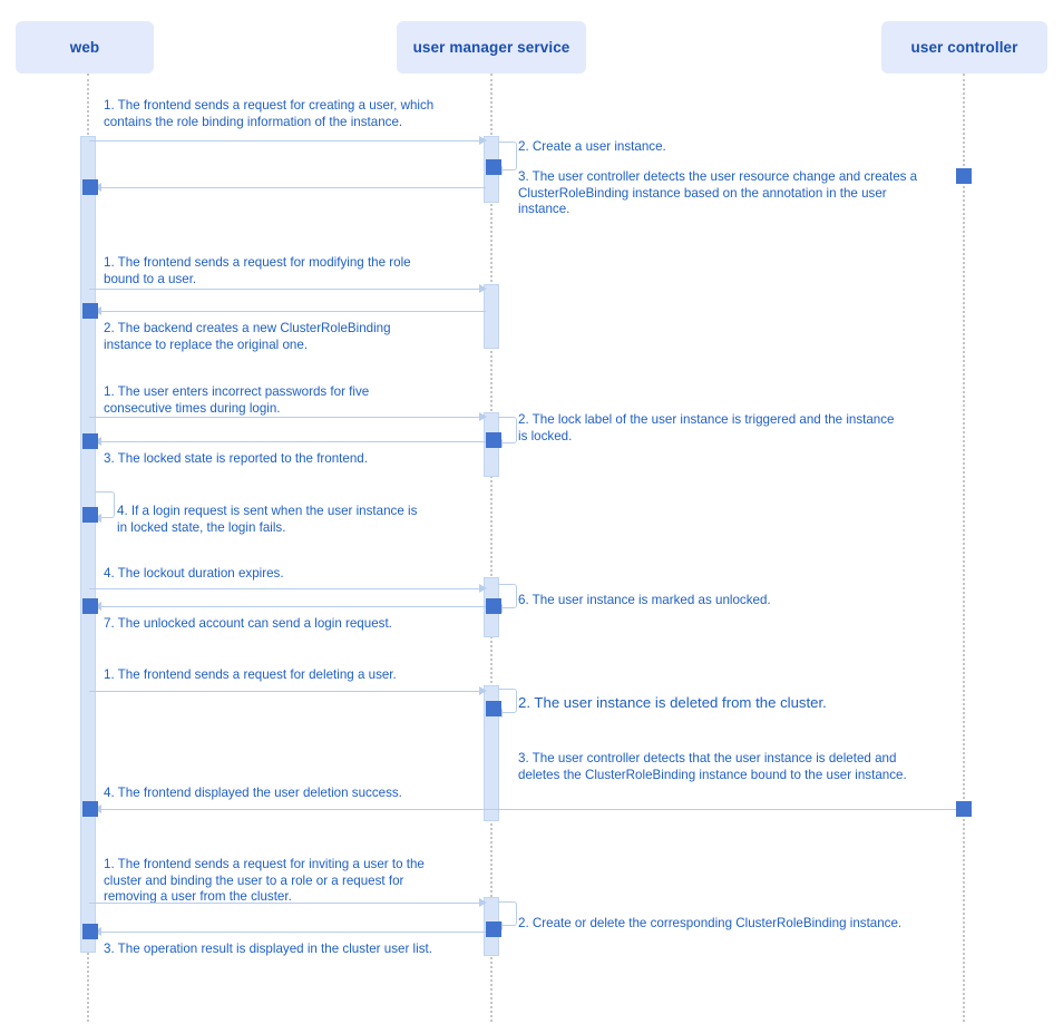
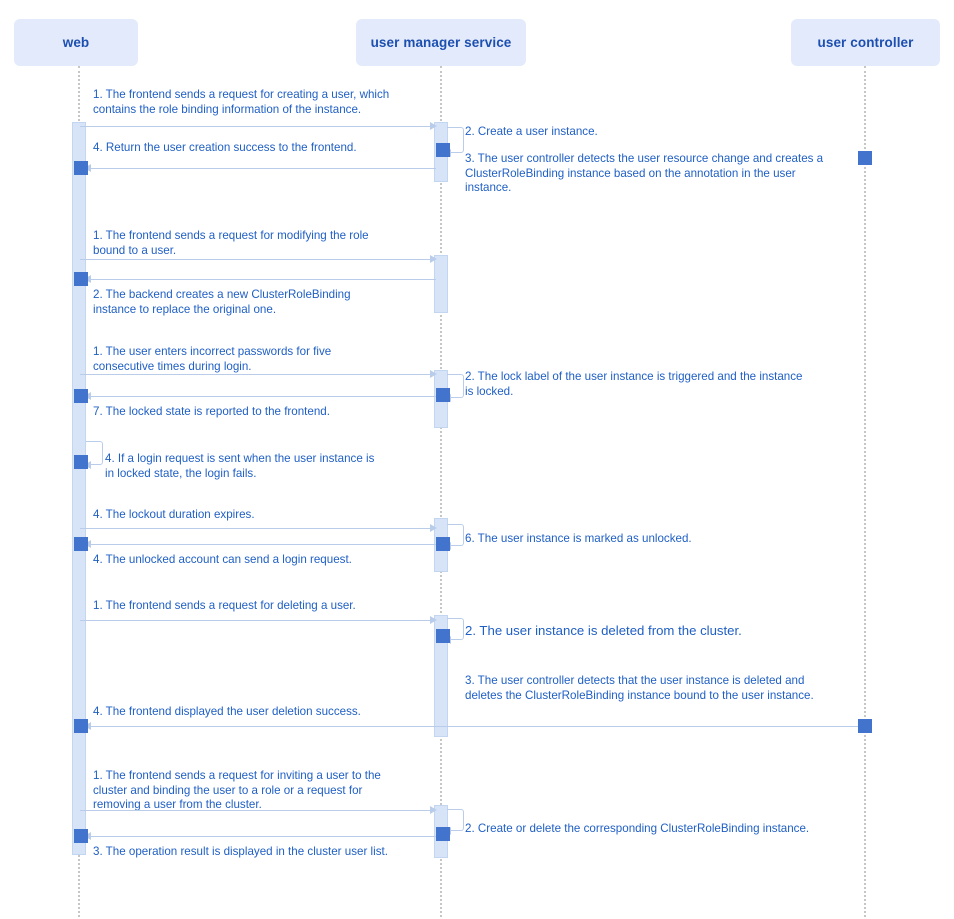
  web
  user manager service
  user controller
  1. The frontend sends a request for creating a user, which
  contains the role binding information of the instance.
  2. Create a user instance.
  3. The user controller detects the user resource change and creates a
  ClusterRoleBinding instance based on the annotation in the user
  instance.
+ 4. Return the user creation success to the frontend.
  1. The frontend sends a request for modifying the role
  bound to a user.
  2. The backend creates a new ClusterRoleBinding
  instance to replace the original one.
  1. The user enters incorrect passwords for five
  consecutive times during login.
  2. The lock label of the user instance is triggered and the instance
  is locked.
- 3. The locked state is reported to the frontend.
+ 7. The locked state is reported to the frontend.
  4. If a login request is sent when the user instance is
  in locked state, the login fails.
  4. The lockout duration expires.
  6. The user instance is marked as unlocked.
- 7. The unlocked account can send a login request.
+ 4. The unlocked account can send a login request.
  1. The frontend sends a request for deleting a user.
  2. The user instance is deleted from the cluster.
  3. The user controller detects that the user instance is deleted and
  deletes the ClusterRoleBinding instance bound to the user instance.
  4. The frontend displayed the user deletion success.
  1. The frontend sends a request for inviting a user to the
  cluster and binding the user to a role or a request for
  removing a user from the cluster.
  2. Create or delete the corresponding ClusterRoleBinding instance.
  3. The operation result is displayed in the cluster user list.
